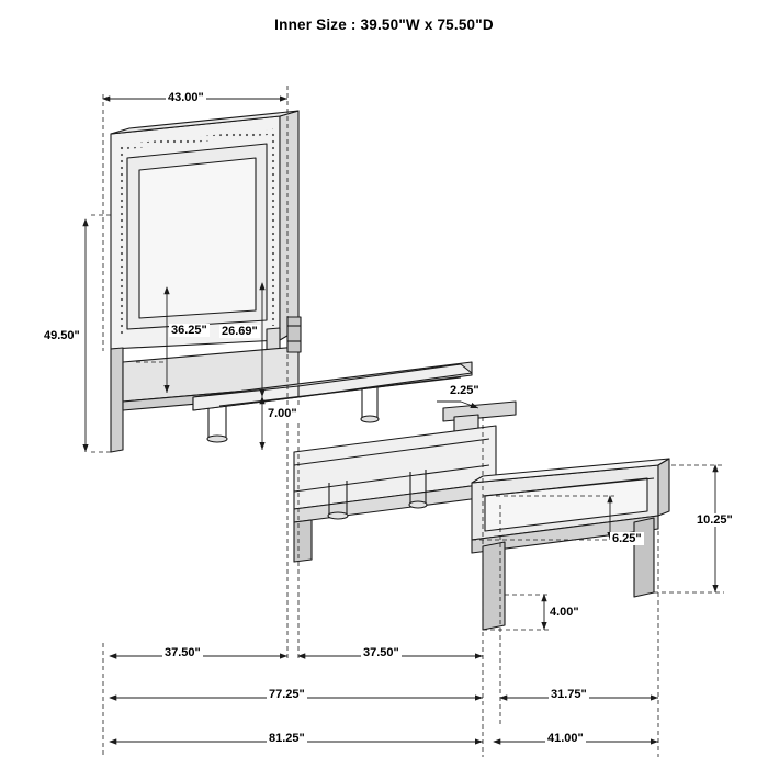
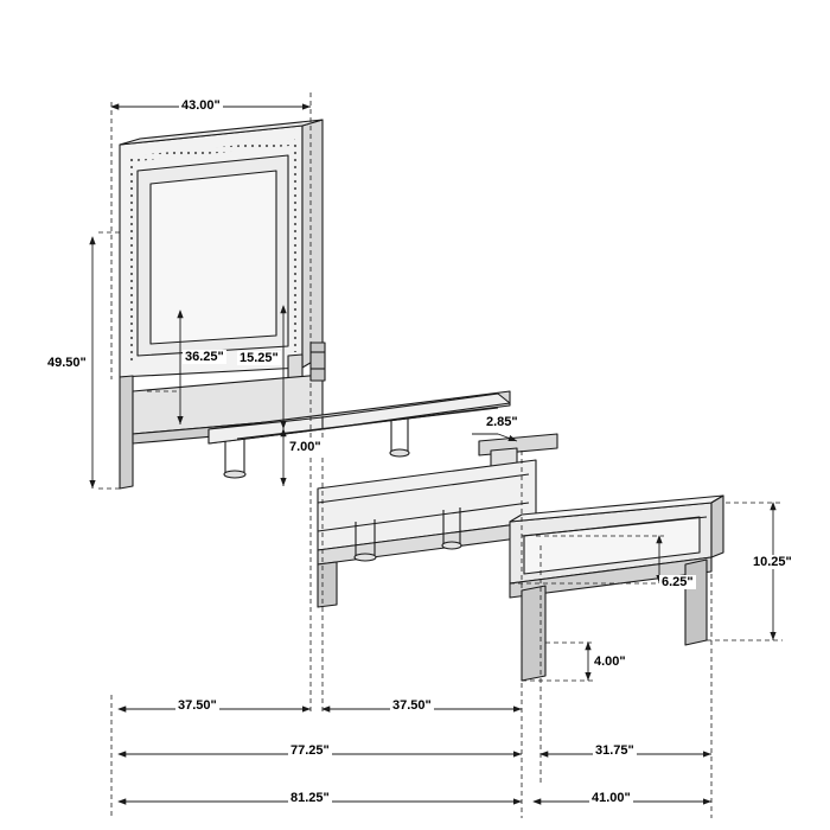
- Inner Size : 39.50"W x 75.50"D
  43.00"
  49.50"
  36.25"
- 26.69"
+ 15.25"
  7.00"
- 2.25"
+ 2.85"
  6.25"
  4.00"
  10.25"
  37.50"
  37.50"
  77.25"
  31.75"
  81.25"
  41.00"
